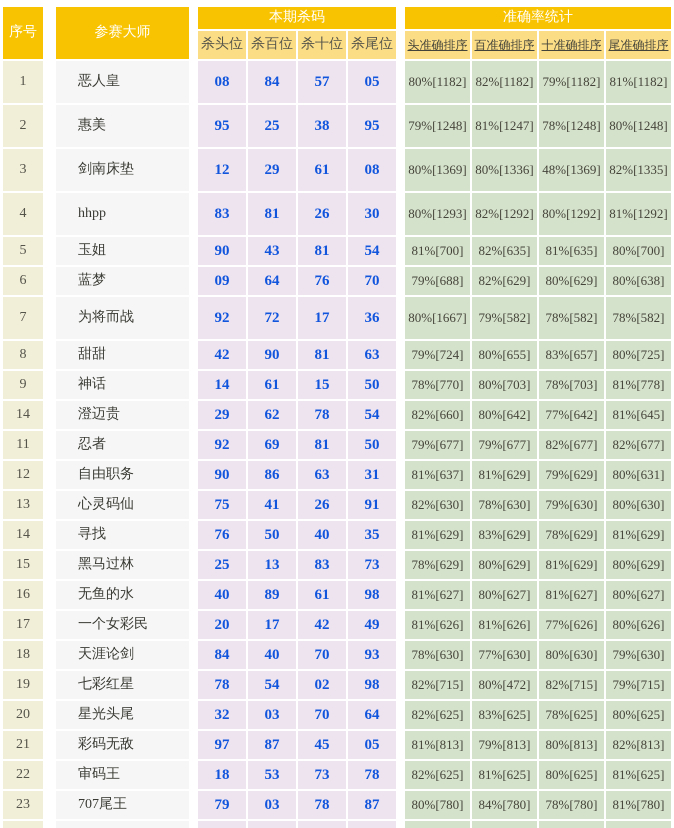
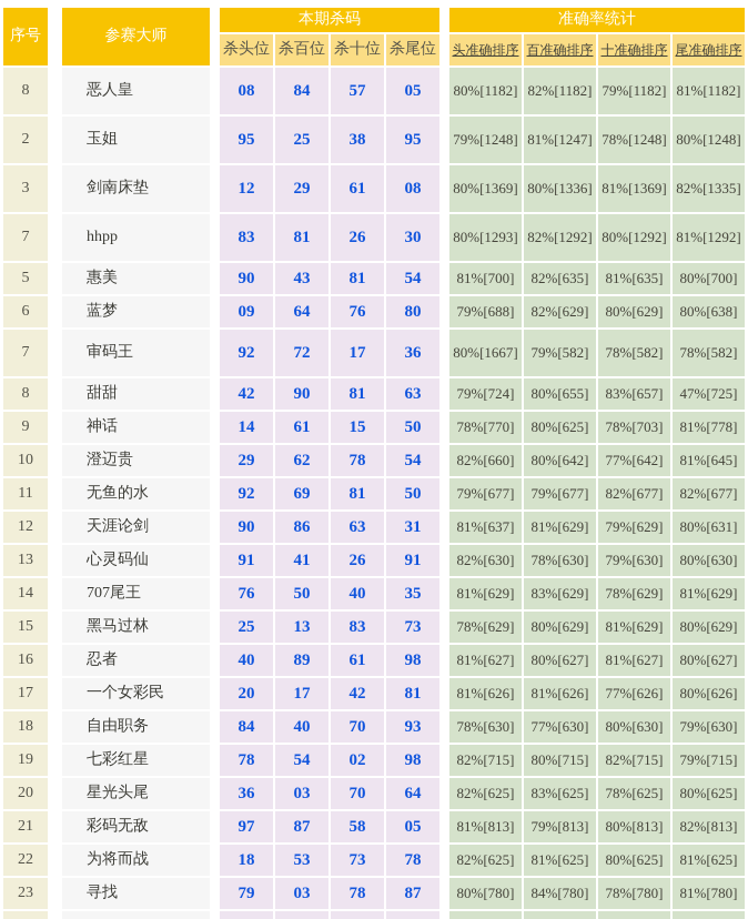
  序号		参赛大师		本期杀码		准确率统计
  杀头位	杀百位	杀十位	杀尾位	头准确排序	百准确排序	十准确排序	尾准确排序
- 1		恶人皇		08	84	57	05		80%[1182]	82%[1182]	79%[1182]	81%[1182]
+ 8		恶人皇		08	84	57	05		80%[1182]	82%[1182]	79%[1182]	81%[1182]
- 2		惠美		95	25	38	95		79%[1248]	81%[1247]	78%[1248]	80%[1248]
+ 2		玉姐		95	25	38	95		79%[1248]	81%[1247]	78%[1248]	80%[1248]
- 3		剑南床垫		12	29	61	08		80%[1369]	80%[1336]	48%[1369]	82%[1335]
+ 3		剑南床垫		12	29	61	08		80%[1369]	80%[1336]	81%[1369]	82%[1335]
- 4		hhpp		83	81	26	30		80%[1293]	82%[1292]	80%[1292]	81%[1292]
+ 7		hhpp		83	81	26	30		80%[1293]	82%[1292]	80%[1292]	81%[1292]
- 5		玉姐		90	43	81	54		81%[700]	82%[635]	81%[635]	80%[700]
+ 5		惠美		90	43	81	54		81%[700]	82%[635]	81%[635]	80%[700]
- 6		蓝梦		09	64	76	70		79%[688]	82%[629]	80%[629]	80%[638]
+ 6		蓝梦		09	64	76	80		79%[688]	82%[629]	80%[629]	80%[638]
- 7		为将而战		92	72	17	36		80%[1667]	79%[582]	78%[582]	78%[582]
+ 7		审码王		92	72	17	36		80%[1667]	79%[582]	78%[582]	78%[582]
- 8		甜甜		42	90	81	63		79%[724]	80%[655]	83%[657]	80%[725]
+ 8		甜甜		42	90	81	63		79%[724]	80%[655]	83%[657]	47%[725]
- 9		神话		14	61	15	50		78%[770]	80%[703]	78%[703]	81%[778]
+ 9		神话		14	61	15	50		78%[770]	80%[625]	78%[703]	81%[778]
- 14		澄迈贵		29	62	78	54		82%[660]	80%[642]	77%[642]	81%[645]
+ 10		澄迈贵		29	62	78	54		82%[660]	80%[642]	77%[642]	81%[645]
- 11		忍者		92	69	81	50		79%[677]	79%[677]	82%[677]	82%[677]
+ 11		无鱼的水		92	69	81	50		79%[677]	79%[677]	82%[677]	82%[677]
- 12		自由职务		90	86	63	31		81%[637]	81%[629]	79%[629]	80%[631]
+ 12		天涯论剑		90	86	63	31		81%[637]	81%[629]	79%[629]	80%[631]
- 13		心灵码仙		75	41	26	91		82%[630]	78%[630]	79%[630]	80%[630]
+ 13		心灵码仙		91	41	26	91		82%[630]	78%[630]	79%[630]	80%[630]
- 14		寻找		76	50	40	35		81%[629]	83%[629]	78%[629]	81%[629]
+ 14		707尾王		76	50	40	35		81%[629]	83%[629]	78%[629]	81%[629]
  15		黑马过林		25	13	83	73		78%[629]	80%[629]	81%[629]	80%[629]
- 16		无鱼的水		40	89	61	98		81%[627]	80%[627]	81%[627]	80%[627]
+ 16		忍者		40	89	61	98		81%[627]	80%[627]	81%[627]	80%[627]
- 17		一个女彩民		20	17	42	49		81%[626]	81%[626]	77%[626]	80%[626]
+ 17		一个女彩民		20	17	42	81		81%[626]	81%[626]	77%[626]	80%[626]
- 18		天涯论剑		84	40	70	93		78%[630]	77%[630]	80%[630]	79%[630]
+ 18		自由职务		84	40	70	93		78%[630]	77%[630]	80%[630]	79%[630]
- 19		七彩红星		78	54	02	98		82%[715]	80%[472]	82%[715]	79%[715]
+ 19		七彩红星		78	54	02	98		82%[715]	80%[715]	82%[715]	79%[715]
- 20		星光头尾		32	03	70	64		82%[625]	83%[625]	78%[625]	80%[625]
+ 20		星光头尾		36	03	70	64		82%[625]	83%[625]	78%[625]	80%[625]
- 21		彩码无敌		97	87	45	05		81%[813]	79%[813]	80%[813]	82%[813]
+ 21		彩码无敌		97	87	58	05		81%[813]	79%[813]	80%[813]	82%[813]
- 22		审码王		18	53	73	78		82%[625]	81%[625]	80%[625]	81%[625]
+ 22		为将而战		18	53	73	78		82%[625]	81%[625]	80%[625]	81%[625]
- 23		707尾王		79	03	78	87		80%[780]	84%[780]	78%[780]	81%[780]
+ 23		寻找		79	03	78	87		80%[780]	84%[780]	78%[780]	81%[780]
